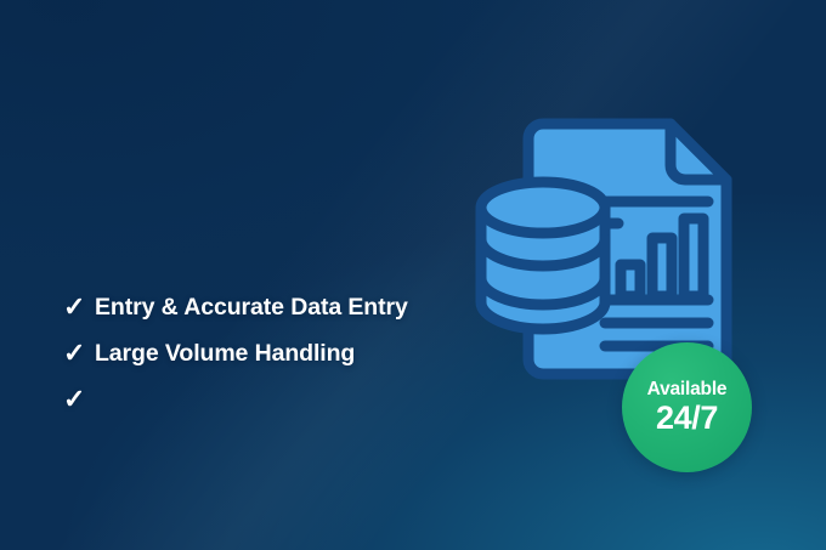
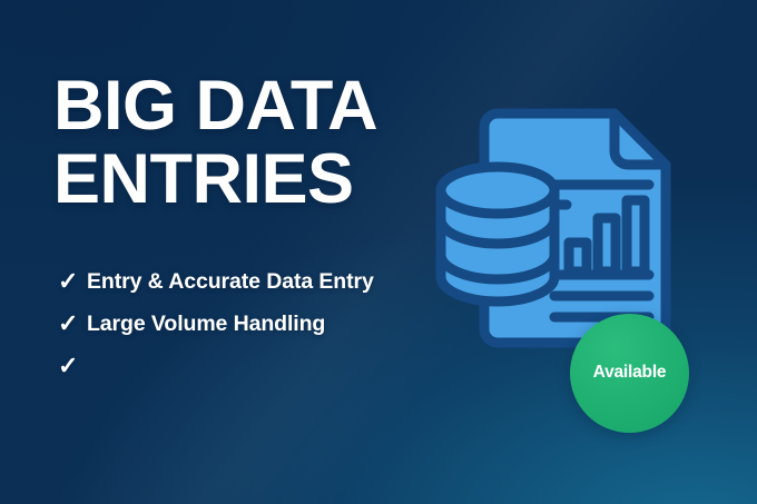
+ BIG DATA
+ ENTRIES
  ✓
  Entry & Accurate Data Entry
  ✓
  Large Volume Handling
  ✓
  Available
- 24/7
